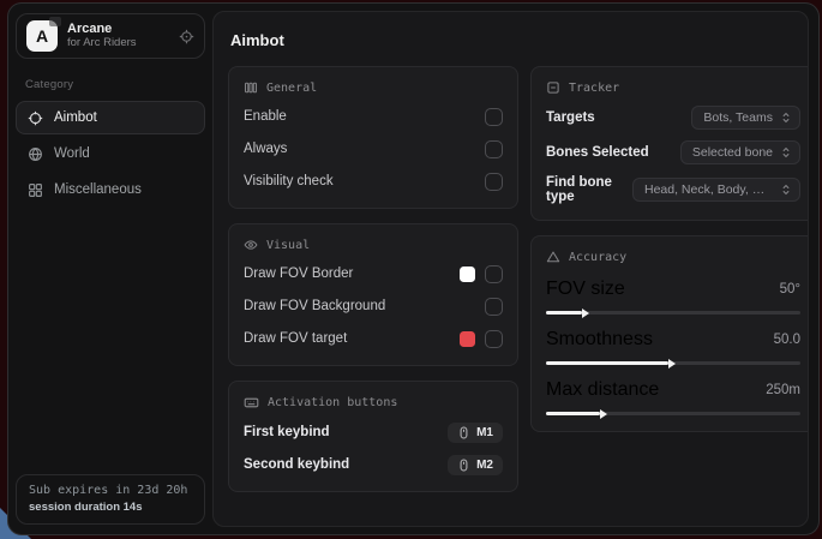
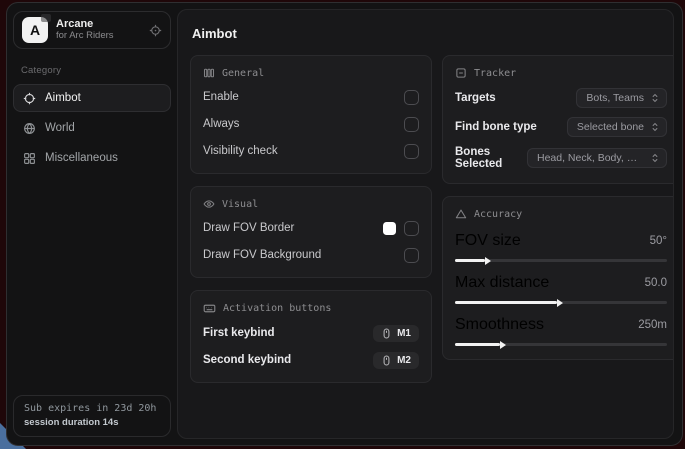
  A
  Arcane
  for Arc Riders
  Category
  Aimbot
  World
  Miscellaneous
  Sub expires in 23d 20h
  session duration 14s
  Aimbot
  General
  Enable
  Always
  Visibility check
  Visual
  Draw FOV Border
  Draw FOV Background
- Draw FOV target
  Activation buttons
  First keybind
  M1
  Second keybind
  M2
  Tracker
  Targets
  Bots, Teams
- Bones Selected
+ Find bone type
  Selected bone
- Find bone type
+ Bones Selected
  Head, Neck, Body, Pe..
  Accuracy
  FOV size
  50°
- Smoothness
+ Max distance
  50.0
- Max distance
+ Smoothness
  250m
